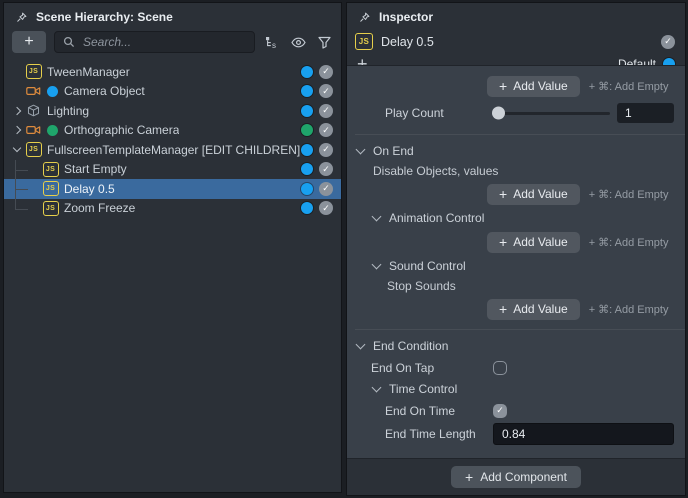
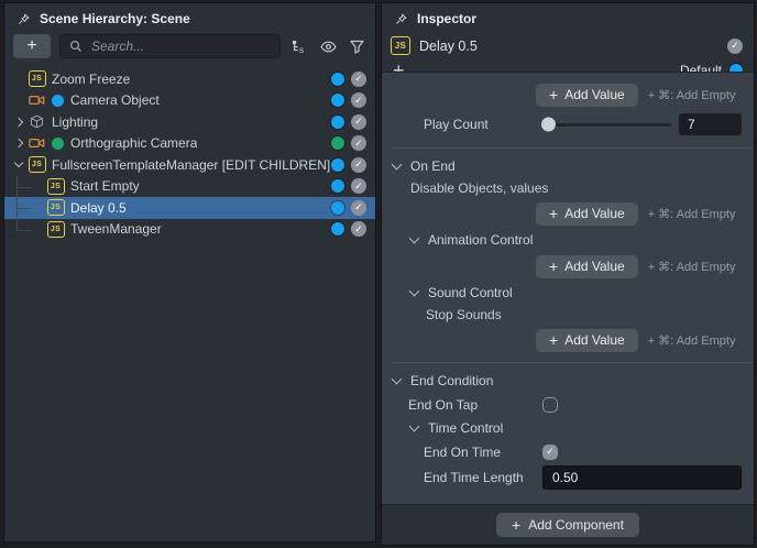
  Scene Hierarchy: Scene
  +
  Search...
  s
- TweenManager
+ Zoom Freeze
  ✓
  Camera Object
  ✓
  Lighting
  ✓
  Orthographic Camera
  ✓
  FullscreenTemplateManager [EDIT CHILDREN]
  ✓
  Start Empty
  ✓
  Delay 0.5
  ✓
- Zoom Freeze
+ TweenManager
  ✓
  Inspector
  JS
  Delay 0.5
  ✓
  +
  Default
  +
  Add Value
  + ⌘: Add Empty
  Play Count
- 1
+ 7
  On End
  Disable Objects, values
  +
  Add Value
  + ⌘: Add Empty
  Animation Control
  +
  Add Value
  + ⌘: Add Empty
  Sound Control
  Stop Sounds
  +
  Add Value
  + ⌘: Add Empty
  End Condition
  End On Tap
  Time Control
  End On Time
  ✓
  End Time Length
- 0.84
+ 0.50
  +
  Add Component
